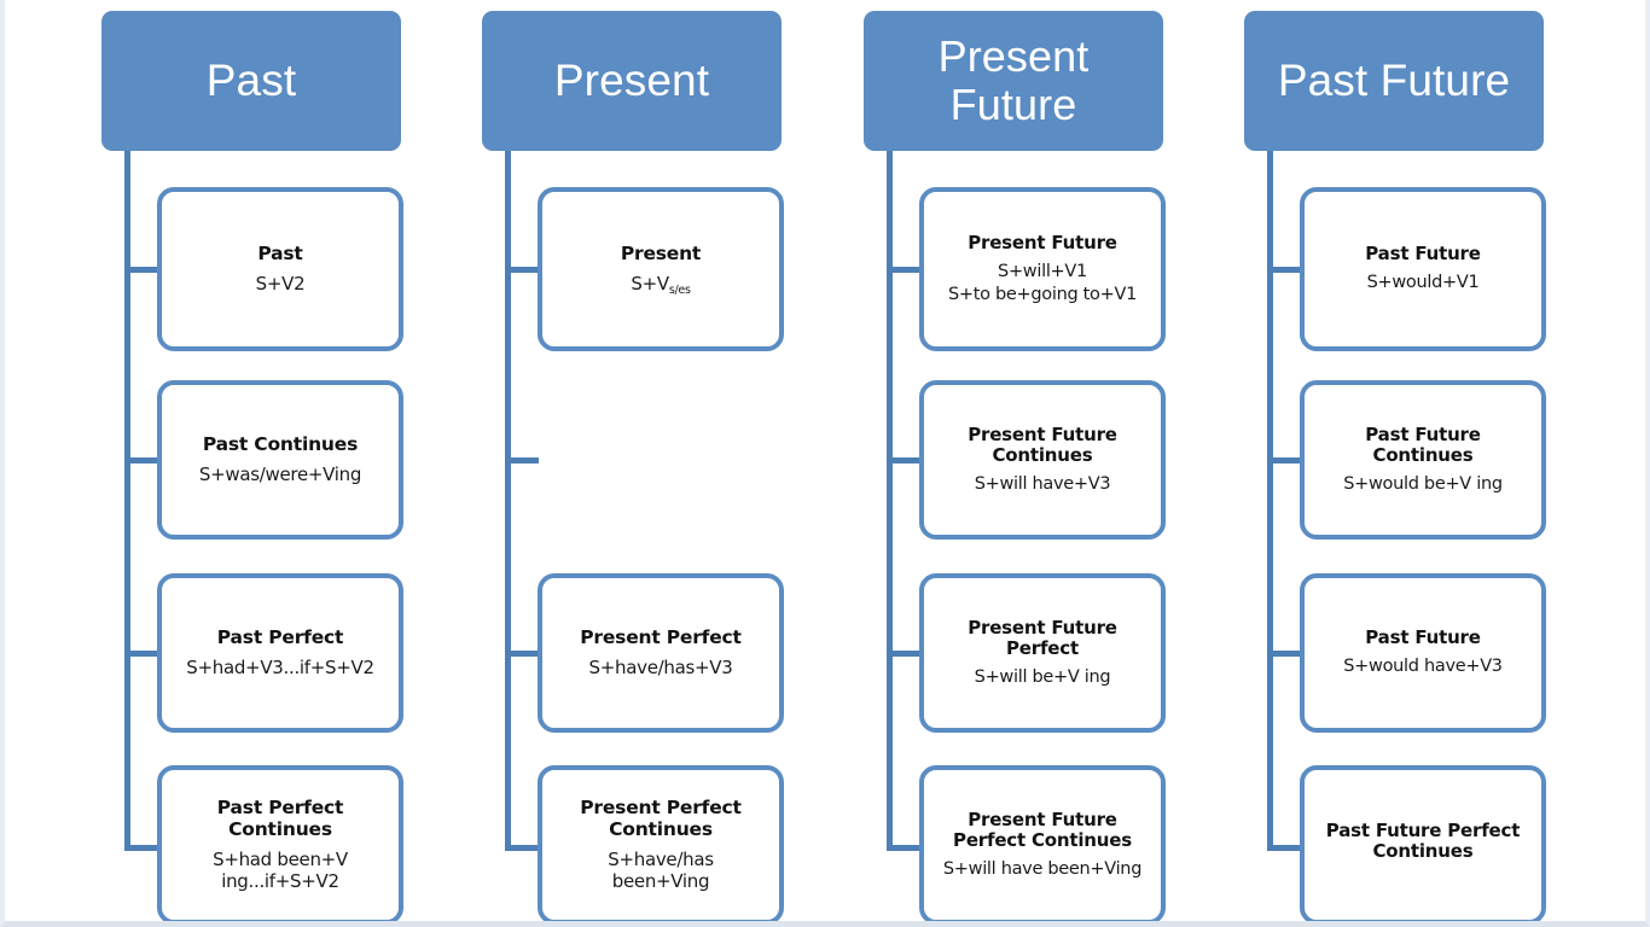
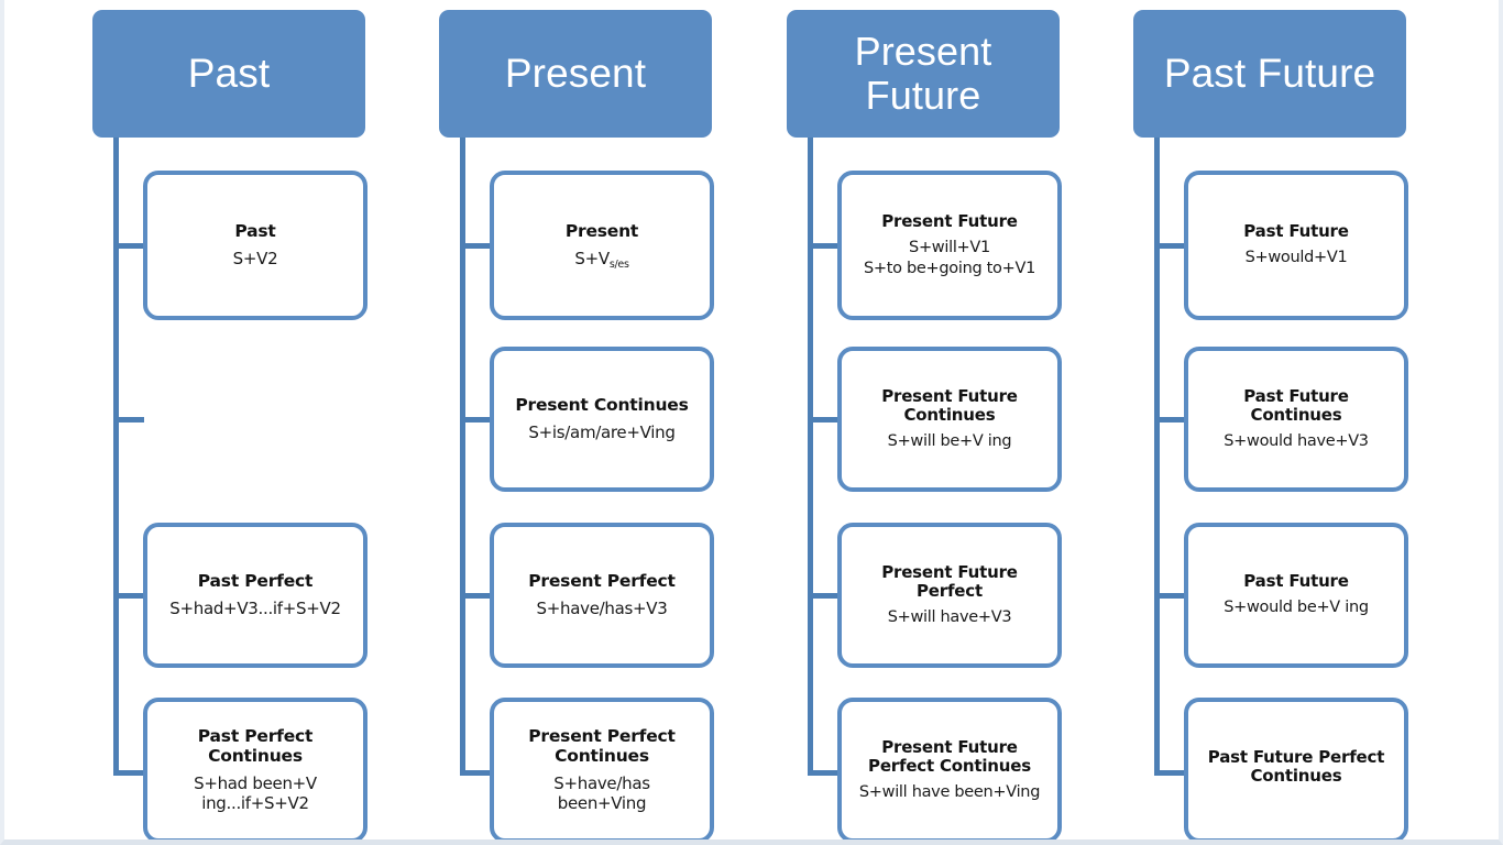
  Past
  Past
  S+V2
- Past Continues
- S+was/were+Ving
  Past Perfect
  S+had+V3...if+S+V2
  Past Perfect
  Continues
  S+had been+V
  ing...if+S+V2
  Present
  Present
  S+Vs/es
+ Present Continues
+ S+is/am/are+Ving
  Present Perfect
  S+have/has+V3
  Present Perfect
  Continues
  S+have/has
  been+Ving
  Present Future
  Present Future
  S+will+V1
  S+to be+going to+V1
  Present Future
  Continues
- S+will have+V3
+ S+will be+V ing
  Present Future
  Perfect
- S+will be+V ing
+ S+will have+V3
  Present Future
  Perfect Continues
  S+will have been+Ving
  Past Future
  Past Future
  S+would+V1
  Past Future
  Continues
- S+would be+V ing
+ S+would have+V3
  Past Future
- S+would have+V3
+ S+would be+V ing
  Past Future Perfect
  Continues
